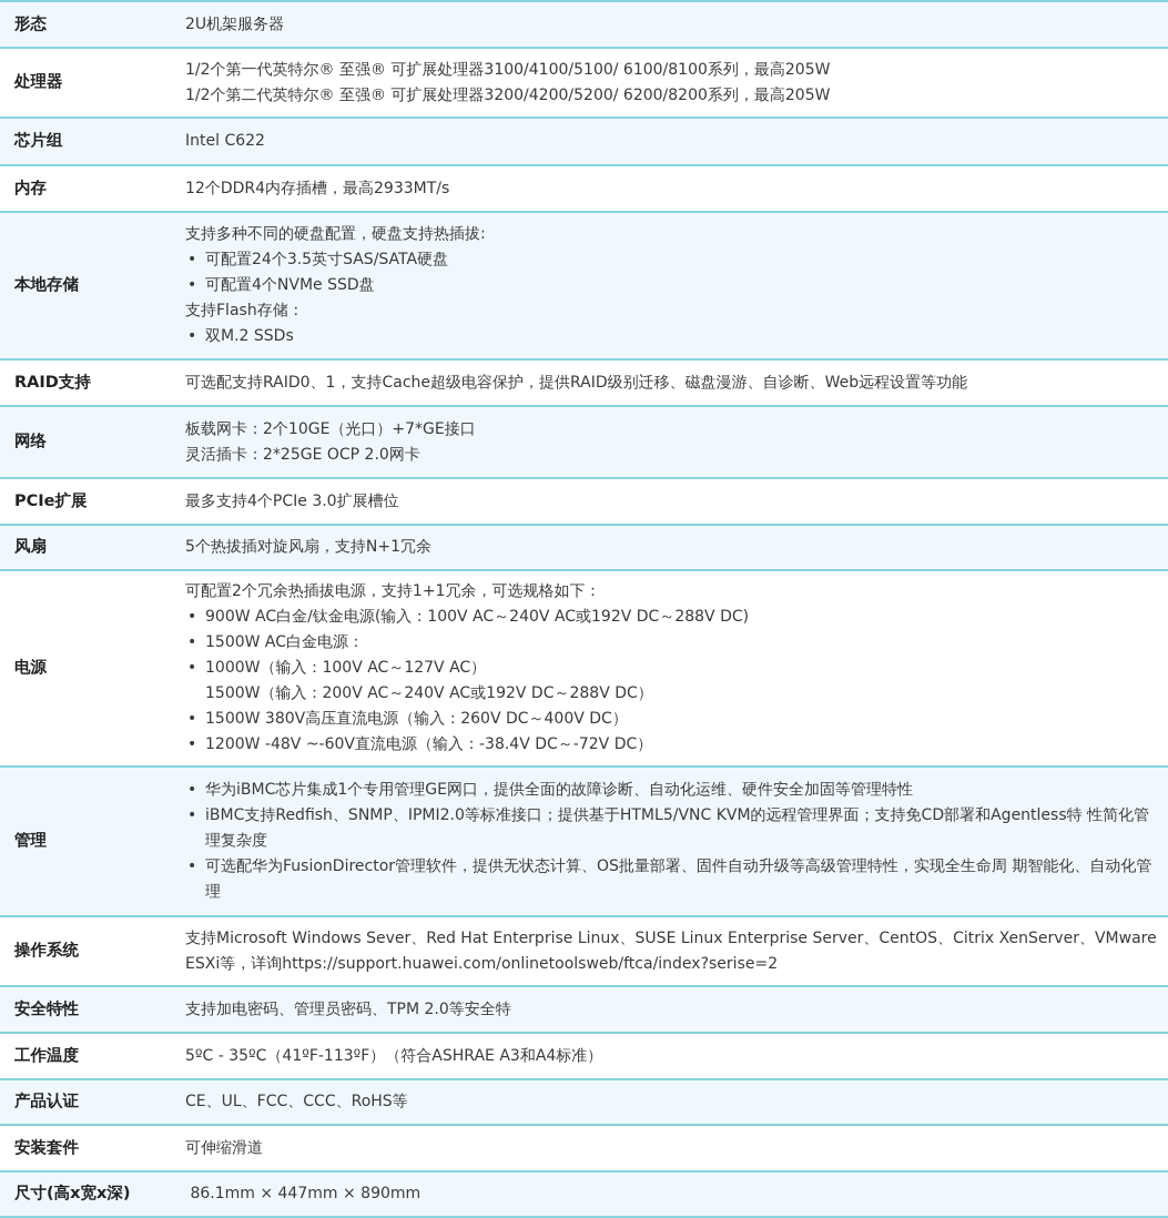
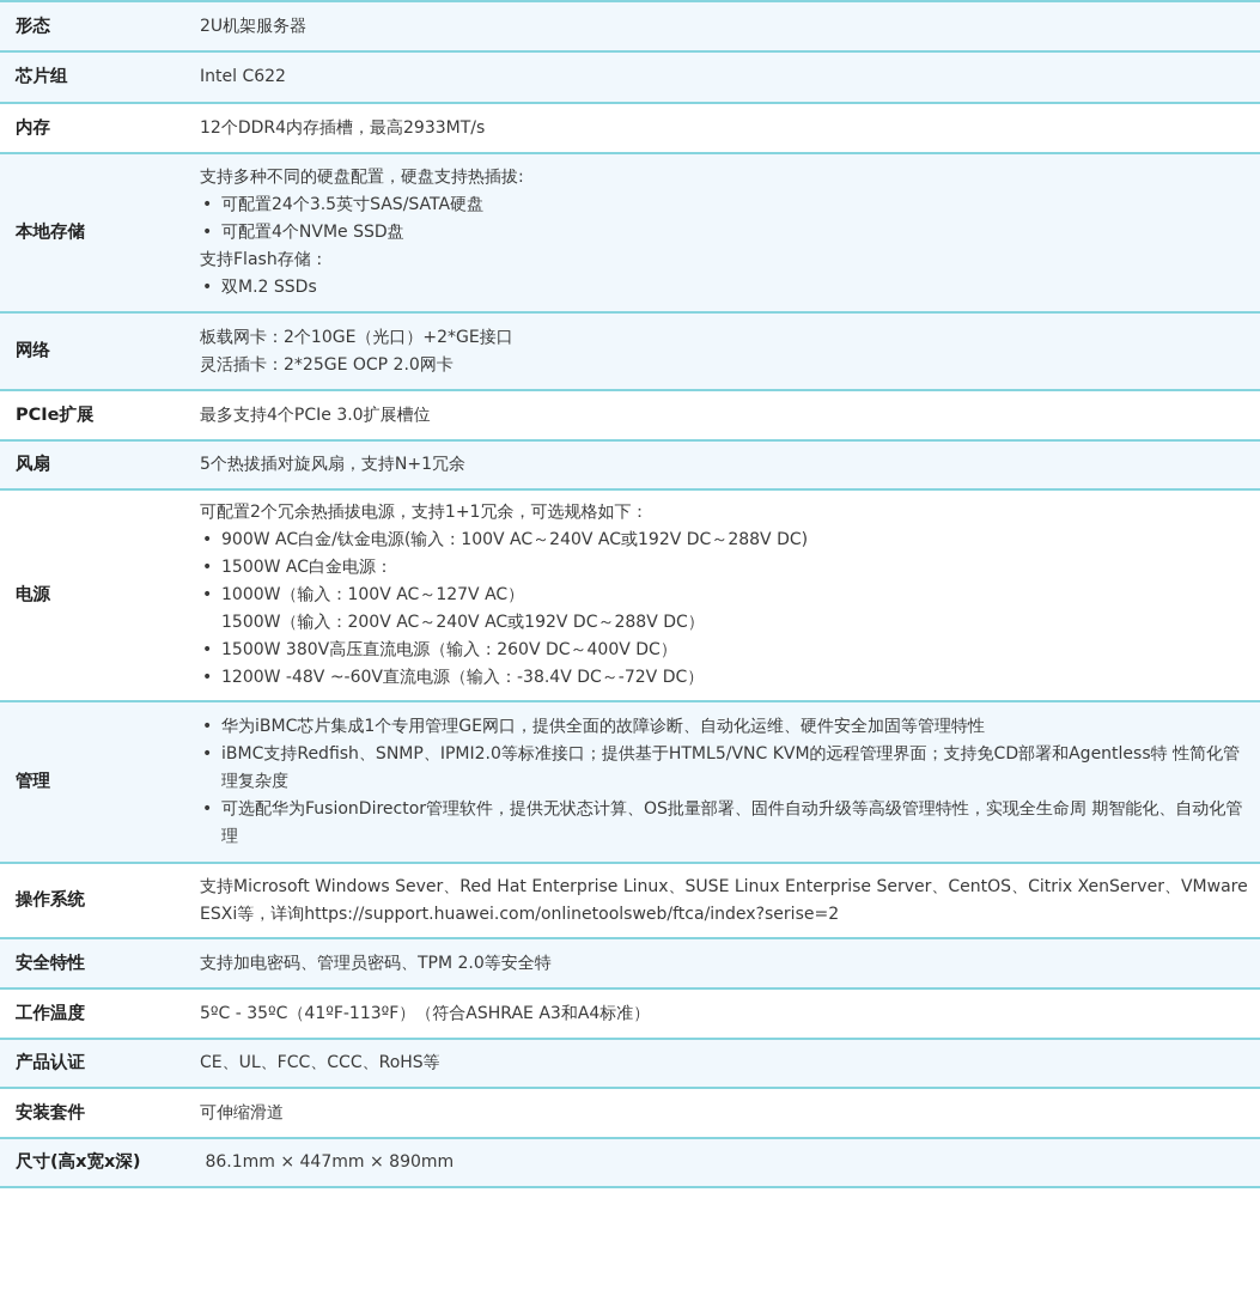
  形态	2U机架服务器
- 处理器	1/2个第一代英特尔® 至强® 可扩展处理器3100/4100/5100/ 6100/8100系列，最高205W 1/2个第二代英特尔® 至强® 可扩展处理器3200/4200/5200/ 6200/8200系列，最高205W
  芯片组	Intel C622
  内存	12个DDR4内存插槽，最高2933MT/s
  本地存储	支持多种不同的硬盘配置，硬盘支持热插拔: 可配置24个3.5英寸SAS/SATA硬盘 可配置4个NVMe SSD盘 支持Flash存储： 双M.2 SSDs
- RAID支持	可选配支持RAID0、1，支持Cache超级电容保护，提供RAID级别迁移、磁盘漫游、自诊断、Web远程设置等功能
- 网络	板载网卡：2个10GE（光口）+7*GE接口 灵活插卡：2*25GE OCP 2.0网卡
+ 网络	板载网卡：2个10GE（光口）+2*GE接口 灵活插卡：2*25GE OCP 2.0网卡
  PCIe扩展	最多支持4个PCIe 3.0扩展槽位
  风扇	5个热拔插对旋风扇，支持N+1冗余
  电源	可配置2个冗余热插拔电源，支持1+1冗余，可选规格如下： 900W AC白金/钛金电源(输入：100V AC～240V AC或192V DC～288V DC) 1500W AC白金电源： 1000W（输入：100V AC～127V AC） 1500W（输入：200V AC～240V AC或192V DC～288V DC） 1500W 380V高压直流电源（输入：260V DC～400V DC） 1200W -48V ~-60V直流电源（输入：-38.4V DC～-72V DC）
  管理	华为iBMC芯片集成1个专用管理GE网口，提供全面的故障诊断、自动化运维、硬件安全加固等管理特性 iBMC支持Redfish、SNMP、IPMI2.0等标准接口；提供基于HTML5/VNC KVM的远程管理界面；支持免CD部署和Agentless特 性简化管理复杂度 可选配华为FusionDirector管理软件，提供无状态计算、OS批量部署、固件自动升级等高级管理特性，实现全生命周 期智能化、自动化管理
  操作系统	支持Microsoft Windows Sever、Red Hat Enterprise Linux、SUSE Linux Enterprise Server、CentOS、Citrix XenServer、VMware ESXi等，详询https://support.huawei.com/onlinetoolsweb/ftca/index?serise=2
  安全特性	支持加电密码、管理员密码、TPM 2.0等安全特
  工作温度	5ºC - 35ºC（41ºF-113ºF）（符合ASHRAE A3和A4标准）
  产品认证	CE、UL、FCC、CCC、RoHS等
  安装套件	可伸缩滑道
  尺寸(高x宽x深)	86.1mm × 447mm × 890mm
